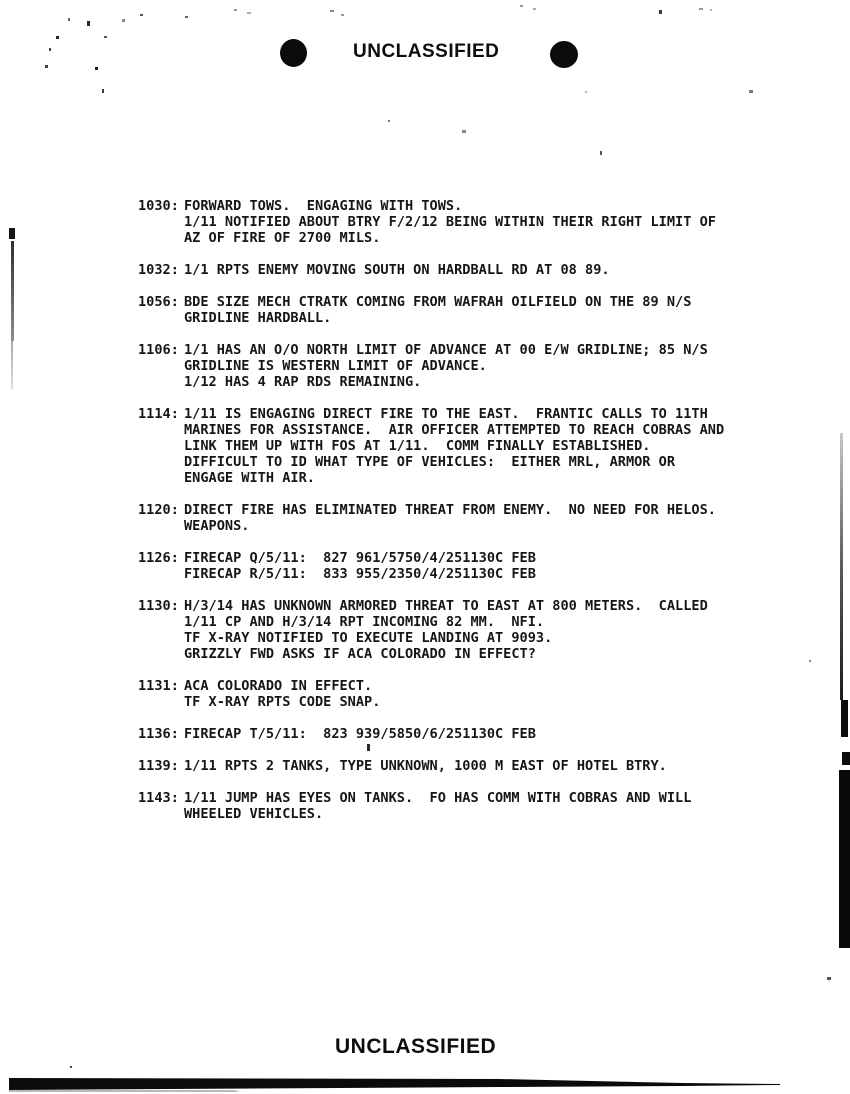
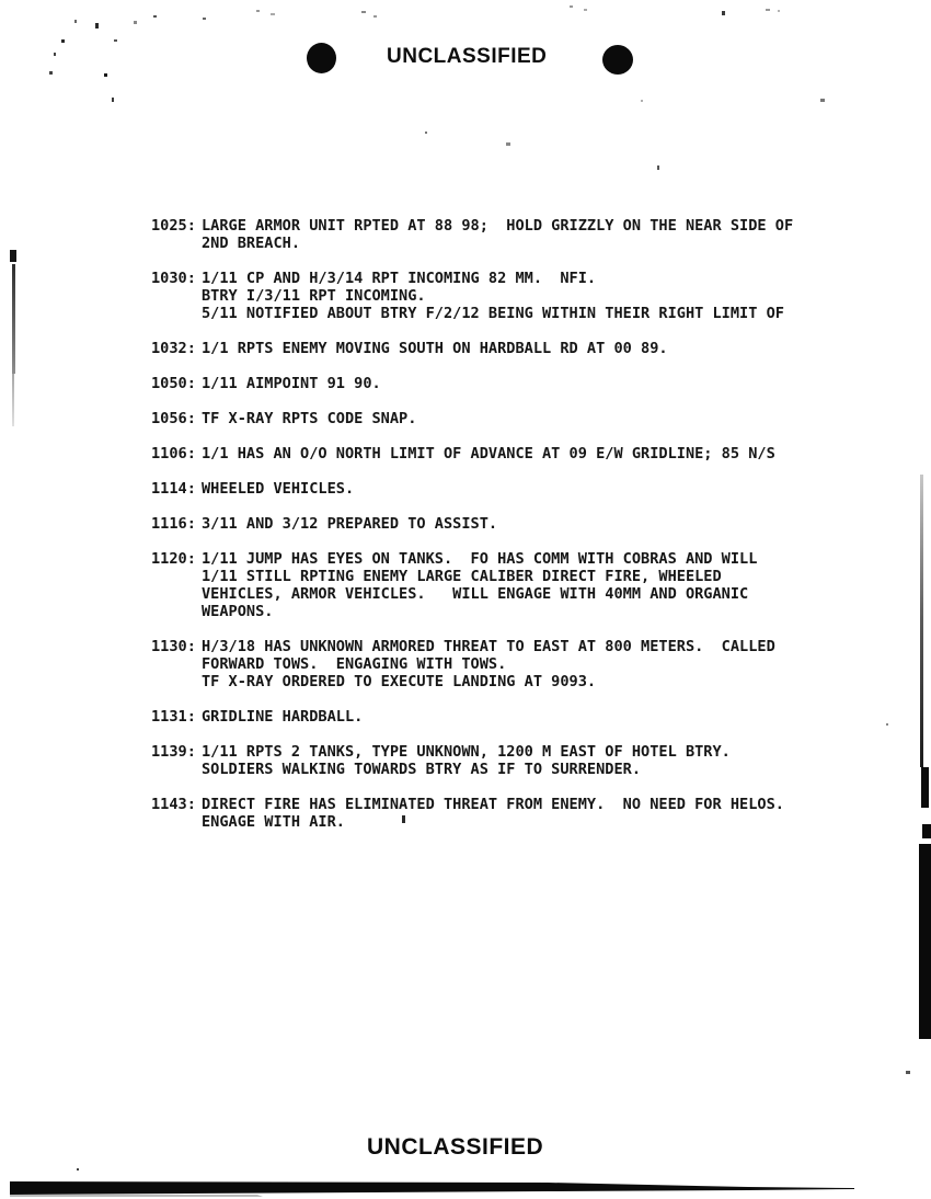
  UNCLASSIFIED
+ 1025:
+ LARGE ARMOR UNIT RPTED AT 88 98; HOLD GRIZZLY ON THE NEAR SIDE OF
+ 2ND BREACH.
  1030:
- FORWARD TOWS. ENGAGING WITH TOWS.
+ 1/11 CP AND H/3/14 RPT INCOMING 82 MM. NFI.
+ BTRY I/3/11 RPT INCOMING.
- 1/11 NOTIFIED ABOUT BTRY F/2/12 BEING WITHIN THEIR RIGHT LIMIT OF
+ 5/11 NOTIFIED ABOUT BTRY F/2/12 BEING WITHIN THEIR RIGHT LIMIT OF
- AZ OF FIRE OF 2700 MILS.
  1032:
- 1/1 RPTS ENEMY MOVING SOUTH ON HARDBALL RD AT 08 89.
+ 1/1 RPTS ENEMY MOVING SOUTH ON HARDBALL RD AT 00 89.
+ 1050:
+ 1/11 AIMPOINT 91 90.
  1056:
- BDE SIZE MECH CTRATK COMING FROM WAFRAH OILFIELD ON THE 89 N/S
- GRIDLINE HARDBALL.
+ TF X-RAY RPTS CODE SNAP.
  1106:
- 1/1 HAS AN O/O NORTH LIMIT OF ADVANCE AT 00 E/W GRIDLINE; 85 N/S
+ 1/1 HAS AN O/O NORTH LIMIT OF ADVANCE AT 09 E/W GRIDLINE; 85 N/S
- GRIDLINE IS WESTERN LIMIT OF ADVANCE.
- 1/12 HAS 4 RAP RDS REMAINING.
  1114:
- 1/11 IS ENGAGING DIRECT FIRE TO THE EAST. FRANTIC CALLS TO 11TH
- MARINES FOR ASSISTANCE. AIR OFFICER ATTEMPTED TO REACH COBRAS AND
- LINK THEM UP WITH FOS AT 1/11. COMM FINALLY ESTABLISHED.
- DIFFICULT TO ID WHAT TYPE OF VEHICLES: EITHER MRL, ARMOR OR
- ENGAGE WITH AIR.
+ WHEELED VEHICLES.
+ 1116:
+ 3/11 AND 3/12 PREPARED TO ASSIST.
  1120:
- DIRECT FIRE HAS ELIMINATED THREAT FROM ENEMY. NO NEED FOR HELOS.
+ 1/11 JUMP HAS EYES ON TANKS. FO HAS COMM WITH COBRAS AND WILL
+ 1/11 STILL RPTING ENEMY LARGE CALIBER DIRECT FIRE, WHEELED
+ VEHICLES, ARMOR VEHICLES. WILL ENGAGE WITH 40MM AND ORGANIC
  WEAPONS.
- 1126:
- FIRECAP Q/5/11: 827 961/5750/4/251130C FEB
- FIRECAP R/5/11: 833 955/2350/4/251130C FEB
  1130:
- H/3/14 HAS UNKNOWN ARMORED THREAT TO EAST AT 800 METERS. CALLED
+ H/3/18 HAS UNKNOWN ARMORED THREAT TO EAST AT 800 METERS. CALLED
- 1/11 CP AND H/3/14 RPT INCOMING 82 MM. NFI.
+ FORWARD TOWS. ENGAGING WITH TOWS.
- TF X-RAY NOTIFIED TO EXECUTE LANDING AT 9093.
+ TF X-RAY ORDERED TO EXECUTE LANDING AT 9093.
- GRIZZLY FWD ASKS IF ACA COLORADO IN EFFECT?
  1131:
- ACA COLORADO IN EFFECT.
- TF X-RAY RPTS CODE SNAP.
+ GRIDLINE HARDBALL.
- 1136:
- FIRECAP T/5/11: 823 939/5850/6/251130C FEB
  1139:
- 1/11 RPTS 2 TANKS, TYPE UNKNOWN, 1000 M EAST OF HOTEL BTRY.
+ 1/11 RPTS 2 TANKS, TYPE UNKNOWN, 1200 M EAST OF HOTEL BTRY.
+ SOLDIERS WALKING TOWARDS BTRY AS IF TO SURRENDER.
  1143:
- 1/11 JUMP HAS EYES ON TANKS. FO HAS COMM WITH COBRAS AND WILL
+ DIRECT FIRE HAS ELIMINATED THREAT FROM ENEMY. NO NEED FOR HELOS.
- WHEELED VEHICLES.
+ ENGAGE WITH AIR.
  UNCLASSIFIED
